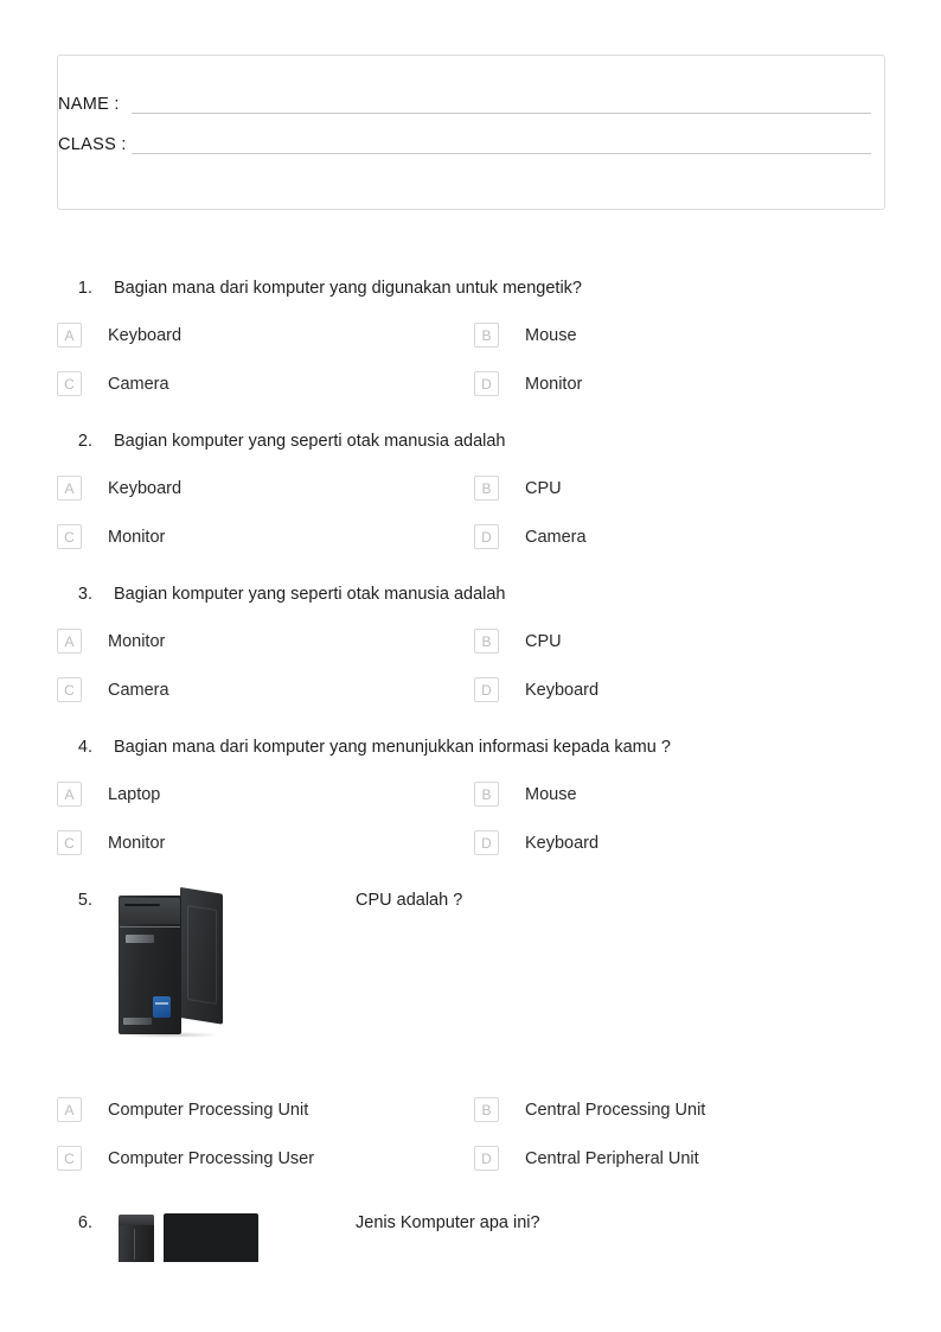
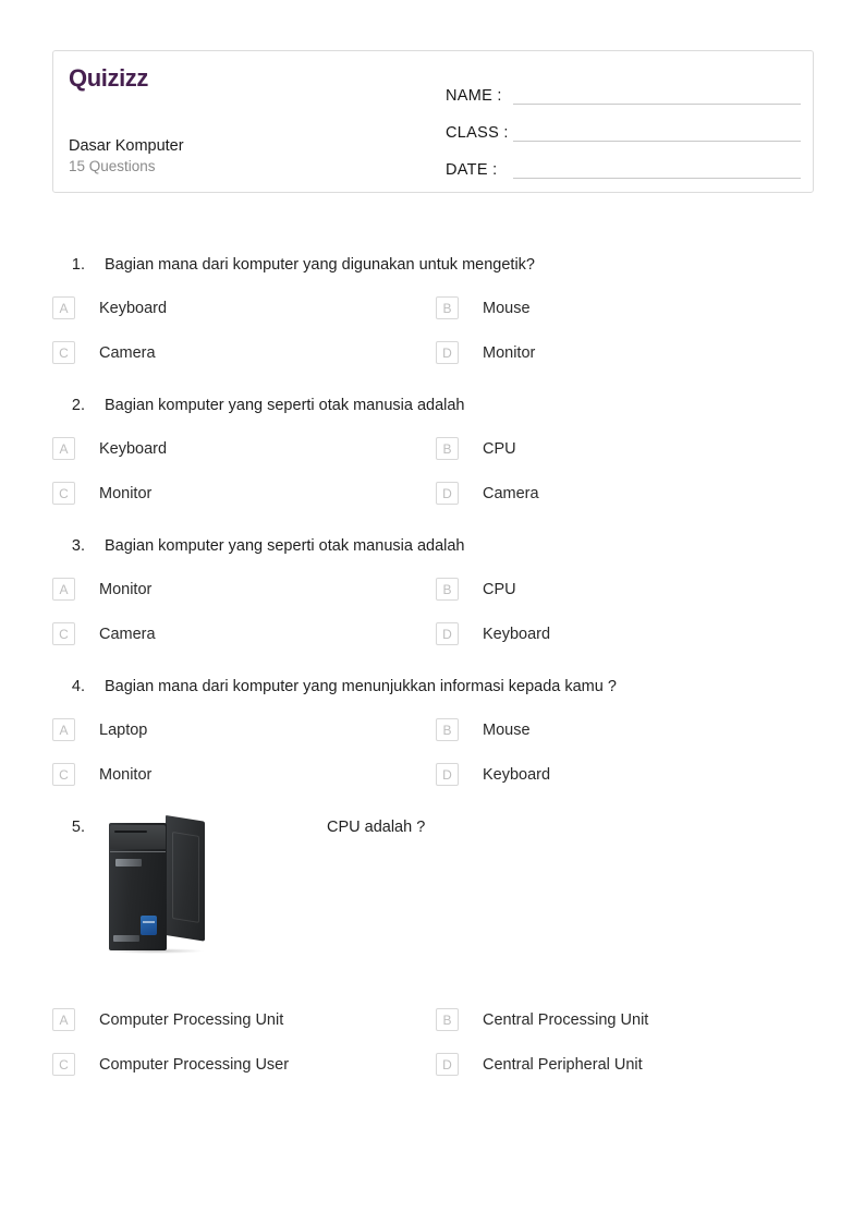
+ Quizizz
+ Dasar Komputer
+ 15 Questions
  NAME :
  CLASS :
+ DATE :
  1.
  Bagian mana dari komputer yang digunakan untuk mengetik?
  A
  Keyboard
  B
  Mouse
  C
  Camera
  D
  Monitor
  2.
  Bagian komputer yang seperti otak manusia adalah
  A
  Keyboard
  B
  CPU
  C
  Monitor
  D
  Camera
  3.
  Bagian komputer yang seperti otak manusia adalah
  A
  Monitor
  B
  CPU
  C
  Camera
  D
  Keyboard
  4.
  Bagian mana dari komputer yang menunjukkan informasi kepada kamu ?
  A
  Laptop
  B
  Mouse
  C
  Monitor
  D
  Keyboard
  5.
  CPU adalah ?
  A
  Computer Processing Unit
  B
  Central Processing Unit
  C
  Computer Processing User
  D
  Central Peripheral Unit
- 6.
- Jenis Komputer apa ini?
